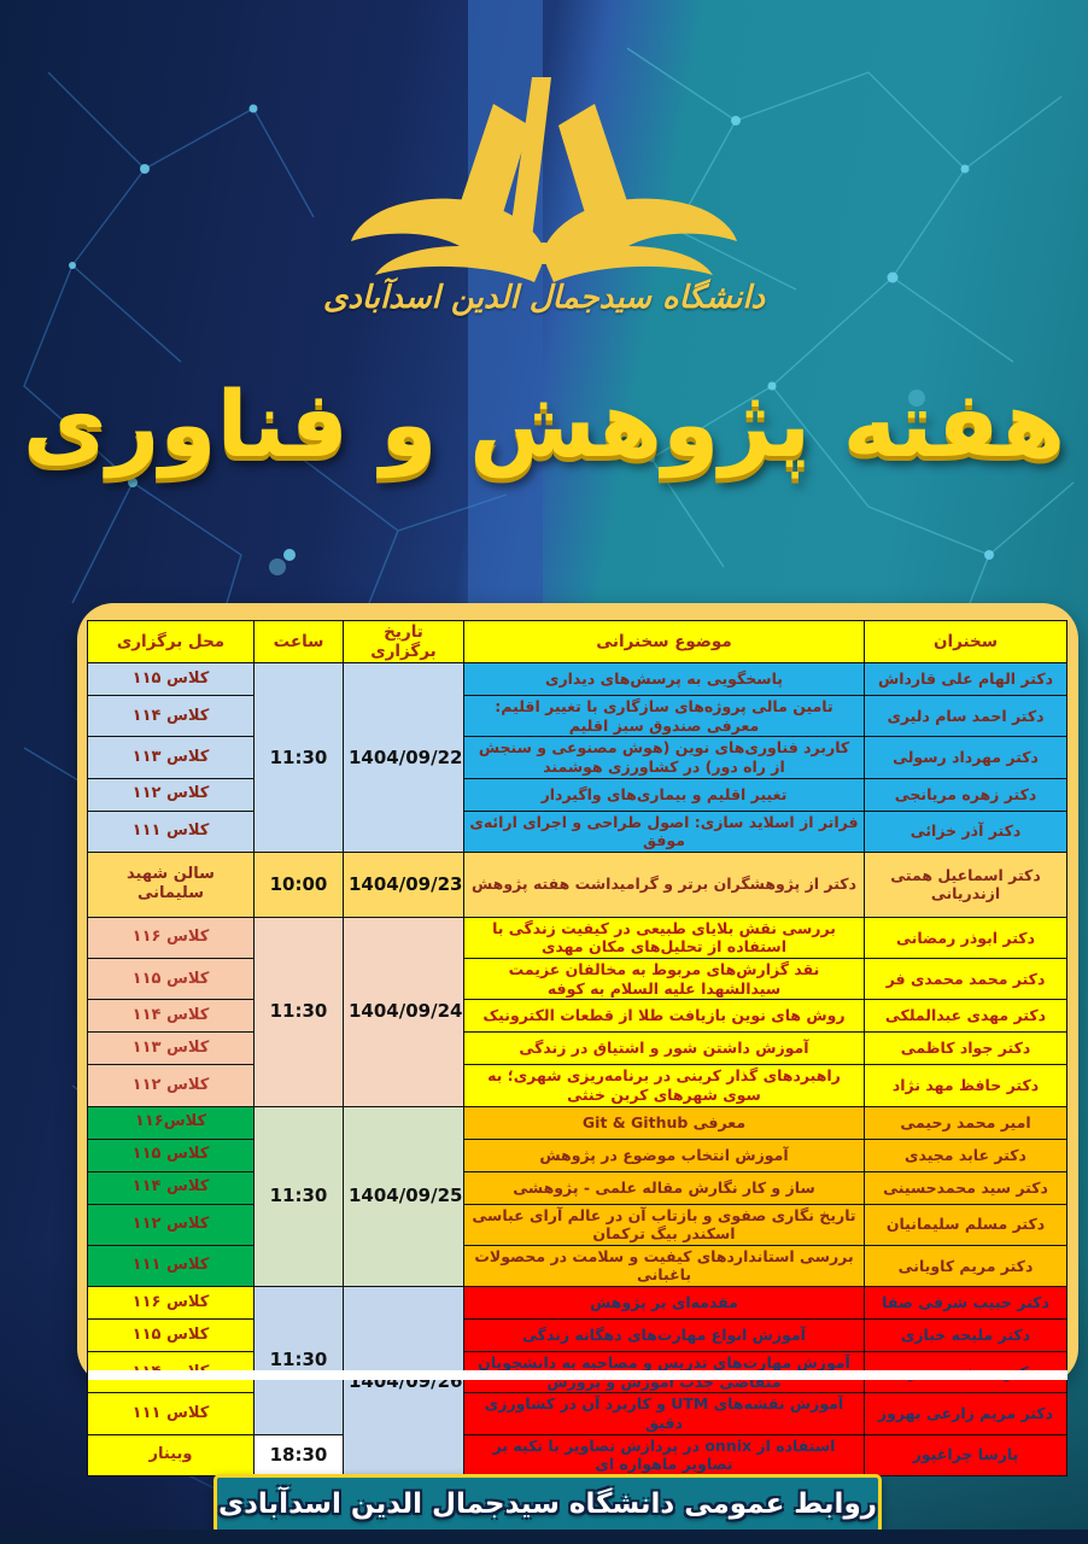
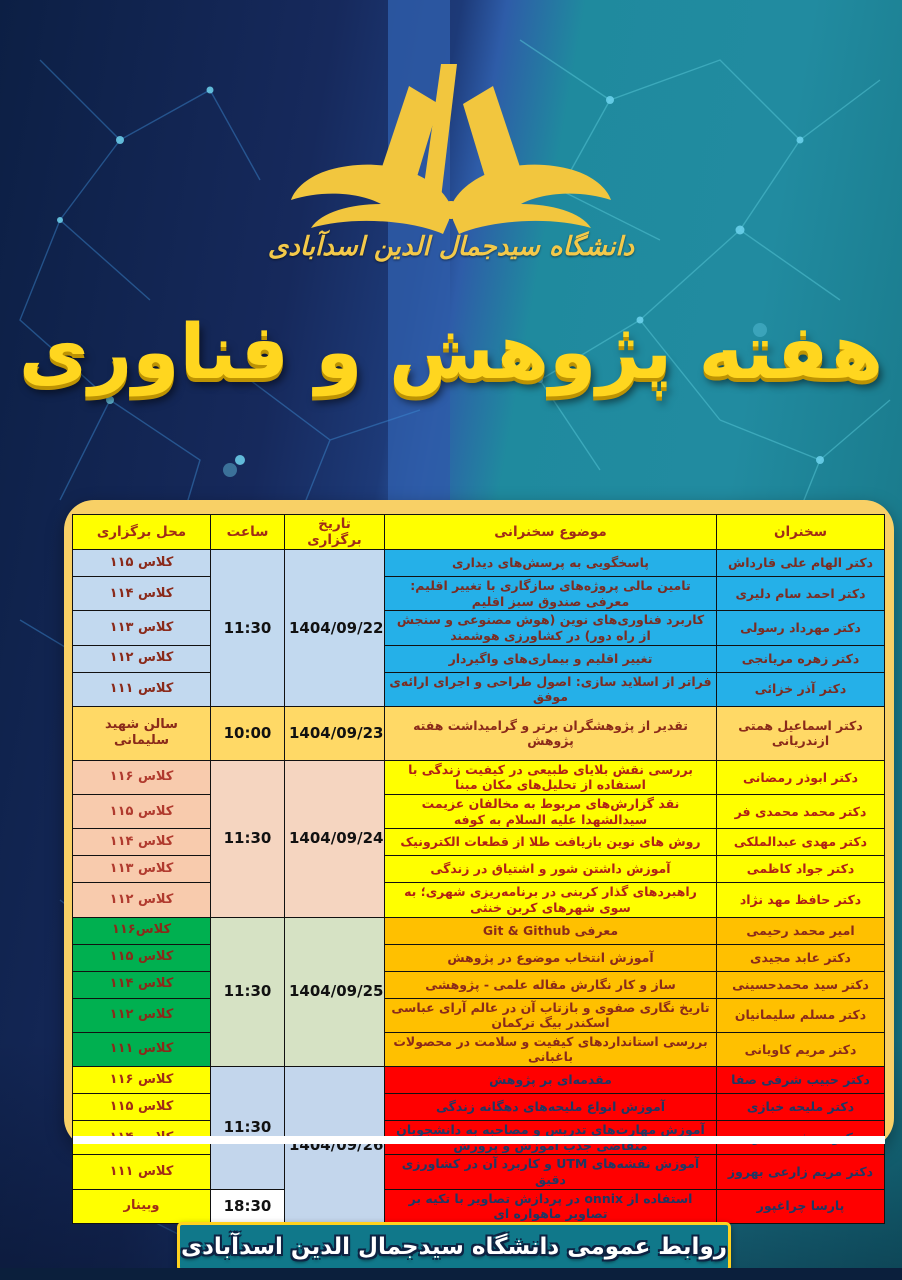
  دانشگاه سیدجمال الدین اسدآبادی
  هفته پژوهش و فناوری
  سخنران	موضوع سخنرانی	تاریخ برگزاری	ساعت	محل برگزاری
  دکتر الهام علی قارداش	پاسخگویی به پرسش‌های دیداری	1404/09/22	11:30	کلاس ۱۱۵
  دکتر احمد سام دلیری	تامین مالی پروژه‌های سازگاری با تغییر اقلیم: معرفی صندوق سبز اقلیم	کلاس ۱۱۴
  دکتر مهرداد رسولی	کاربرد فناوری‌های نوین (هوش مصنوعی و سنجش از راه دور) در کشاورزی هوشمند	کلاس ۱۱۳
  دکتر زهره مریانجی	تغییر اقلیم و بیماری‌های واگیردار	کلاس ۱۱۲
  دکتر آذر خزائی	فراتر از اسلاید سازی: اصول طراحی و اجرای ارائه‌ی موفق	کلاس ۱۱۱
- دکتر اسماعیل همتی ازندریانی	دکتر از پژوهشگران برتر و گرامیداشت هفته پژوهش	1404/09/23	10:00	سالن شهید سلیمانی
+ دکتر اسماعیل همتی ازندریانی	تقدیر از پژوهشگران برتر و گرامیداشت هفته پژوهش	1404/09/23	10:00	سالن شهید سلیمانی
- دکتر ابوذر رمضانی	بررسی نقش بلایای طبیعی در کیفیت زندگی با استفاده از تحلیل‌های مکان مهدی	1404/09/24	11:30	کلاس ۱۱۶
+ دکتر ابوذر رمضانی	بررسی نقش بلایای طبیعی در کیفیت زندگی با استفاده از تحلیل‌های مکان مبنا	1404/09/24	11:30	کلاس ۱۱۶
  دکتر محمد محمدی فر	نقد گزارش‌های مربوط به مخالفان عزیمت سیدالشهدا علیه السلام به کوفه	کلاس ۱۱۵
  دکتر مهدی عبدالملکی	روش های نوین بازیافت طلا از قطعات الکترونیک	کلاس ۱۱۴
  دکتر جواد کاظمی	آموزش داشتن شور و اشتیاق در زندگی	کلاس ۱۱۳
  دکتر حافظ مهد نژاد	راهبردهای گذار کربنی در برنامهریزی شهری؛ به سوی شهرهای کربن خنثی	کلاس ۱۱۲
  امیر محمد رحیمی	معرفی Git & Github	1404/09/25	11:30	کلاس۱۱۶
  دکتر عابد مجیدی	آموزش انتخاب موضوع در پژوهش	کلاس ۱۱۵
  دکتر سید محمدحسینی	ساز و کار نگارش مقاله علمی - پژوهشی	کلاس ۱۱۴
  دکتر مسلم سلیمانیان	تاریخ نگاری صفوی و بازتاب آن در عالم آرای عباسی اسکندر بیگ ترکمان	کلاس ۱۱۲
  دکتر مریم کاویانی	بررسی استانداردهای کیفیت و سلامت در محصولات باغبانی	کلاس ۱۱۱
  دکتر حبیب شرفی صفا	مقدمه‌ای بر پژوهش	1404/09/26	11:30	کلاس ۱۱۶
- دکتر ملیحه خبازی	آموزش انواع مهارت‌های دهگانه زندگی	کلاس ۱۱۵
+ دکتر ملیحه خبازی	آموزش انواع ملیحه‌های دهگانه زندگی	کلاس ۱۱۵
  	آموزش مهارت‌های تدریس و مصاحبه به دانشجویان متقاضی جذب آموزش و پرورش
  دکتر مریم زارعی بهروز	آموزش نقشه‌های UTM و کاربرد آن در کشاورزی دقیق	کلاس ۱۱۱
  پارسا چراغپور	استفاده از onnix در پردازش تصاویر با تکیه بر تصاویر ماهواره ای	18:30	وبینار
  روابط عمومی دانشگاه سیدجمال الدین اسدآبادی
